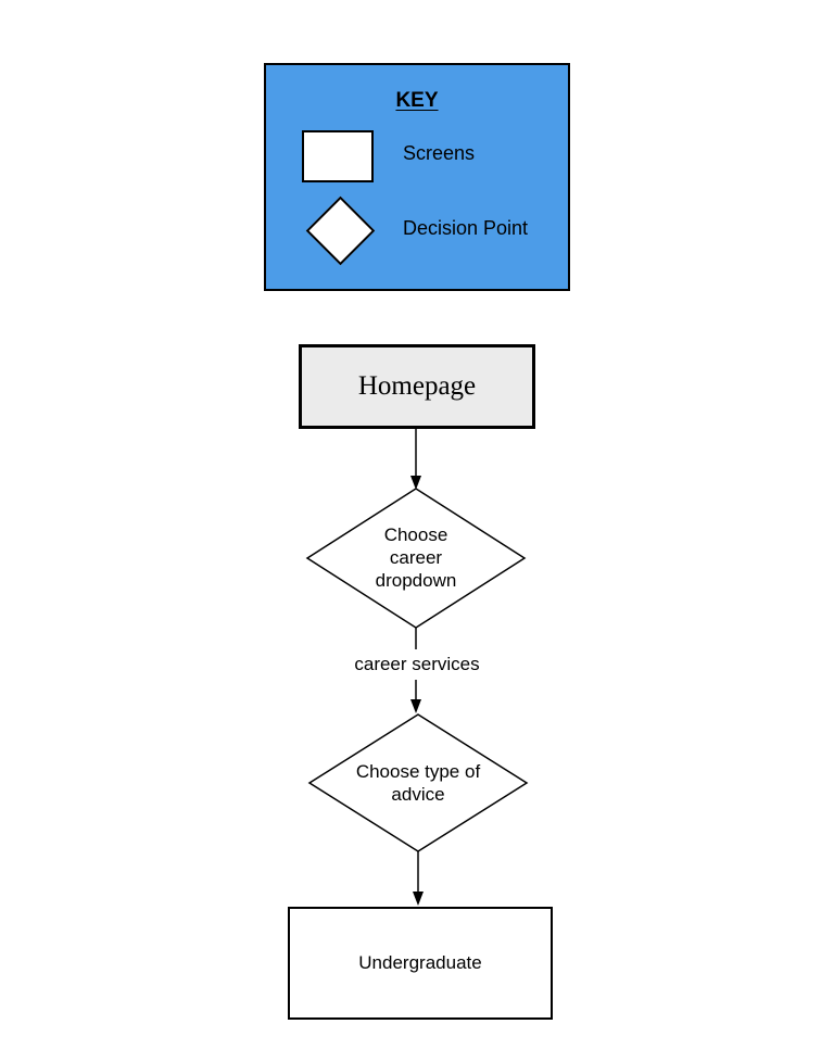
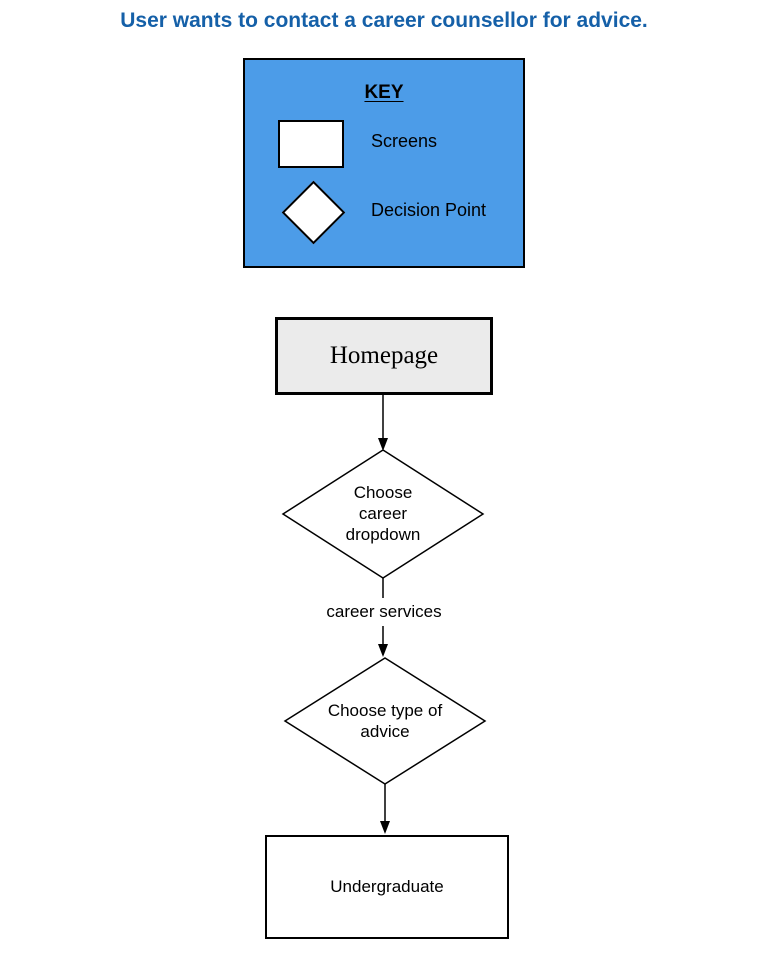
+ User wants to contact a career counsellor for advice.
  KEY
  Screens
  Decision Point
  Homepage
  Choose career dropdown
  career services
  Choose type of advice
  Undergraduate
